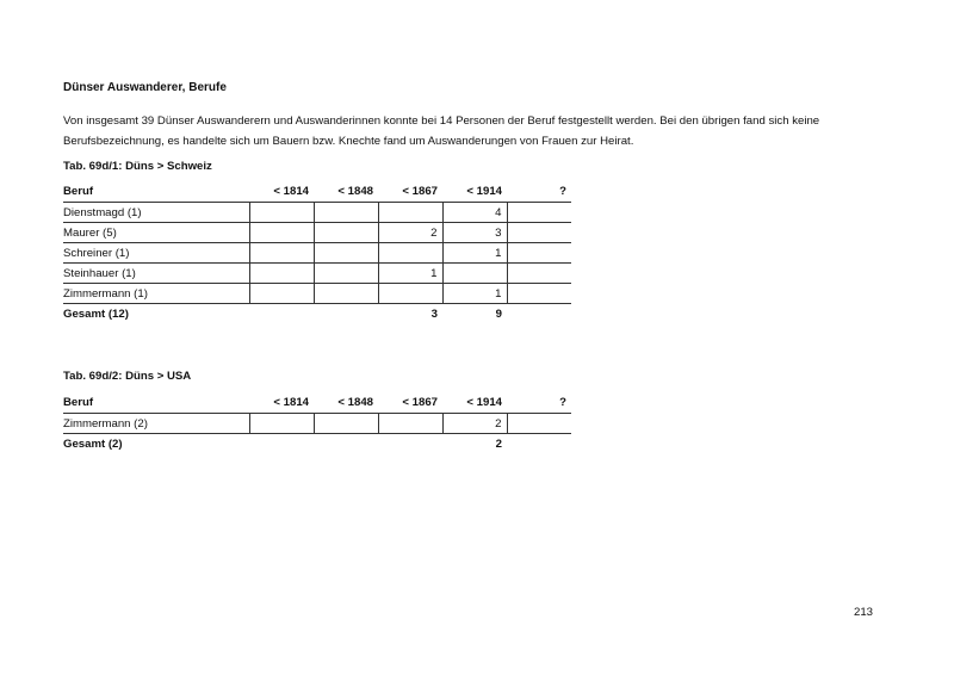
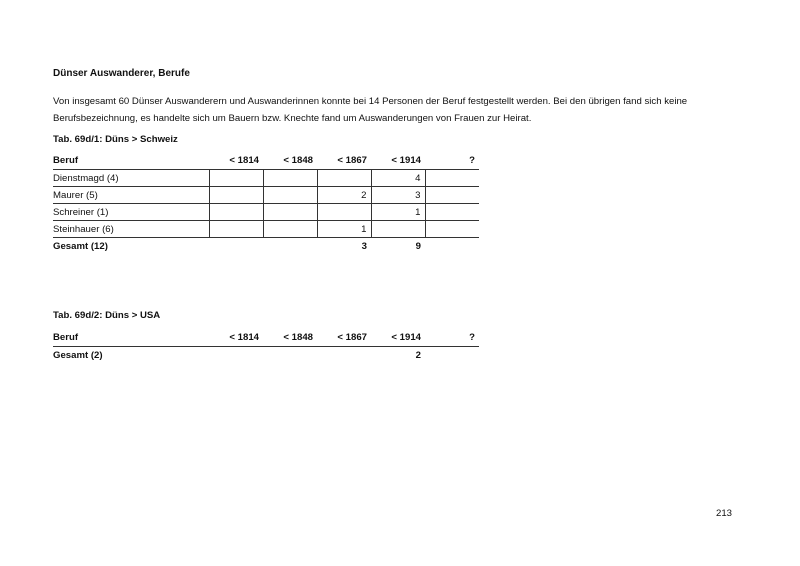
  Dünser Auswanderer, Berufe
- Von insgesamt 39 Dünser Auswanderern und Auswanderinnen konnte bei 14 Personen der Beruf festgestellt werden. Bei den übrigen fand sich keine
+ Von insgesamt 60 Dünser Auswanderern und Auswanderinnen konnte bei 14 Personen der Beruf festgestellt werden. Bei den übrigen fand sich keine
  Berufsbezeichnung, es handelte sich um Bauern bzw. Knechte fand um Auswanderungen von Frauen zur Heirat.
  Tab. 69d/1: Düns > Schweiz
  Beruf	< 1814	< 1848	< 1867	< 1914	?
- Dienstmagd (1)				4
+ Dienstmagd (4)				4
  Maurer (5)			2	3
  Schreiner (1)				1
- Steinhauer (1)			1
+ Steinhauer (6)			1
- Zimmermann (1)				1
  Gesamt (12)			3	9
  Tab. 69d/2: Düns > USA
  Beruf	< 1814	< 1848	< 1867	< 1914	?
- Zimmermann (2)				2
  Gesamt (2)				2
  213
